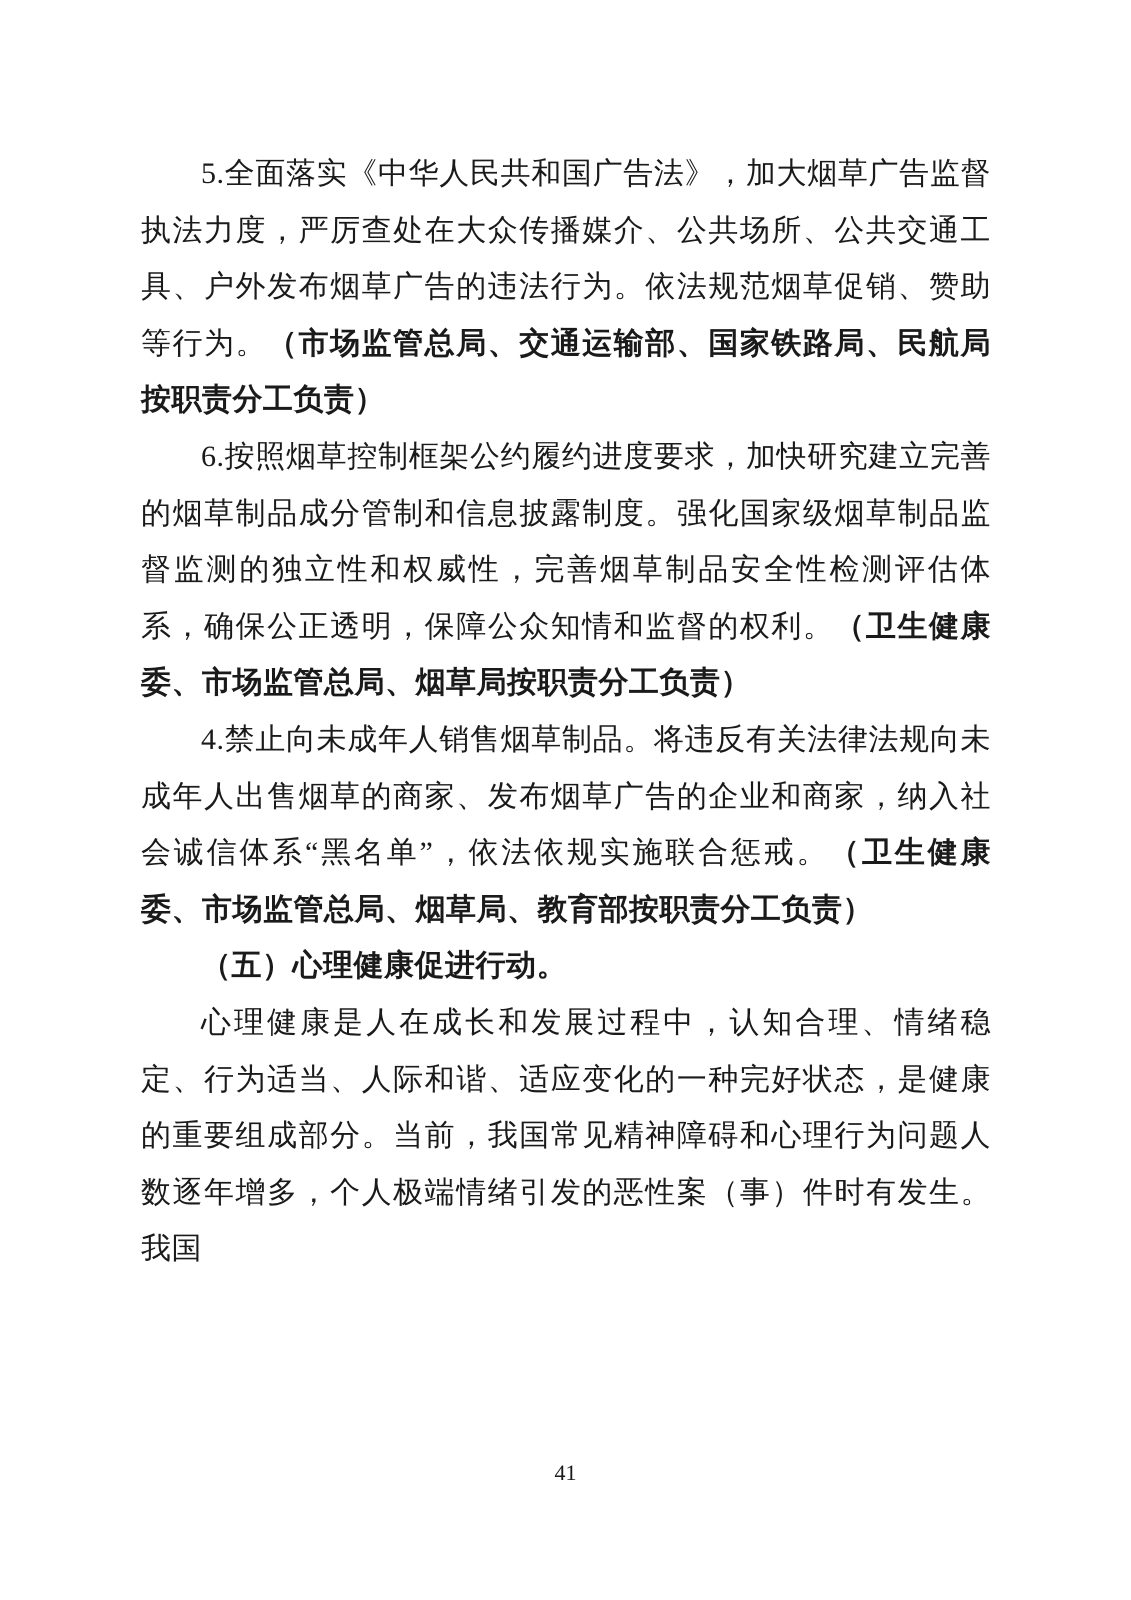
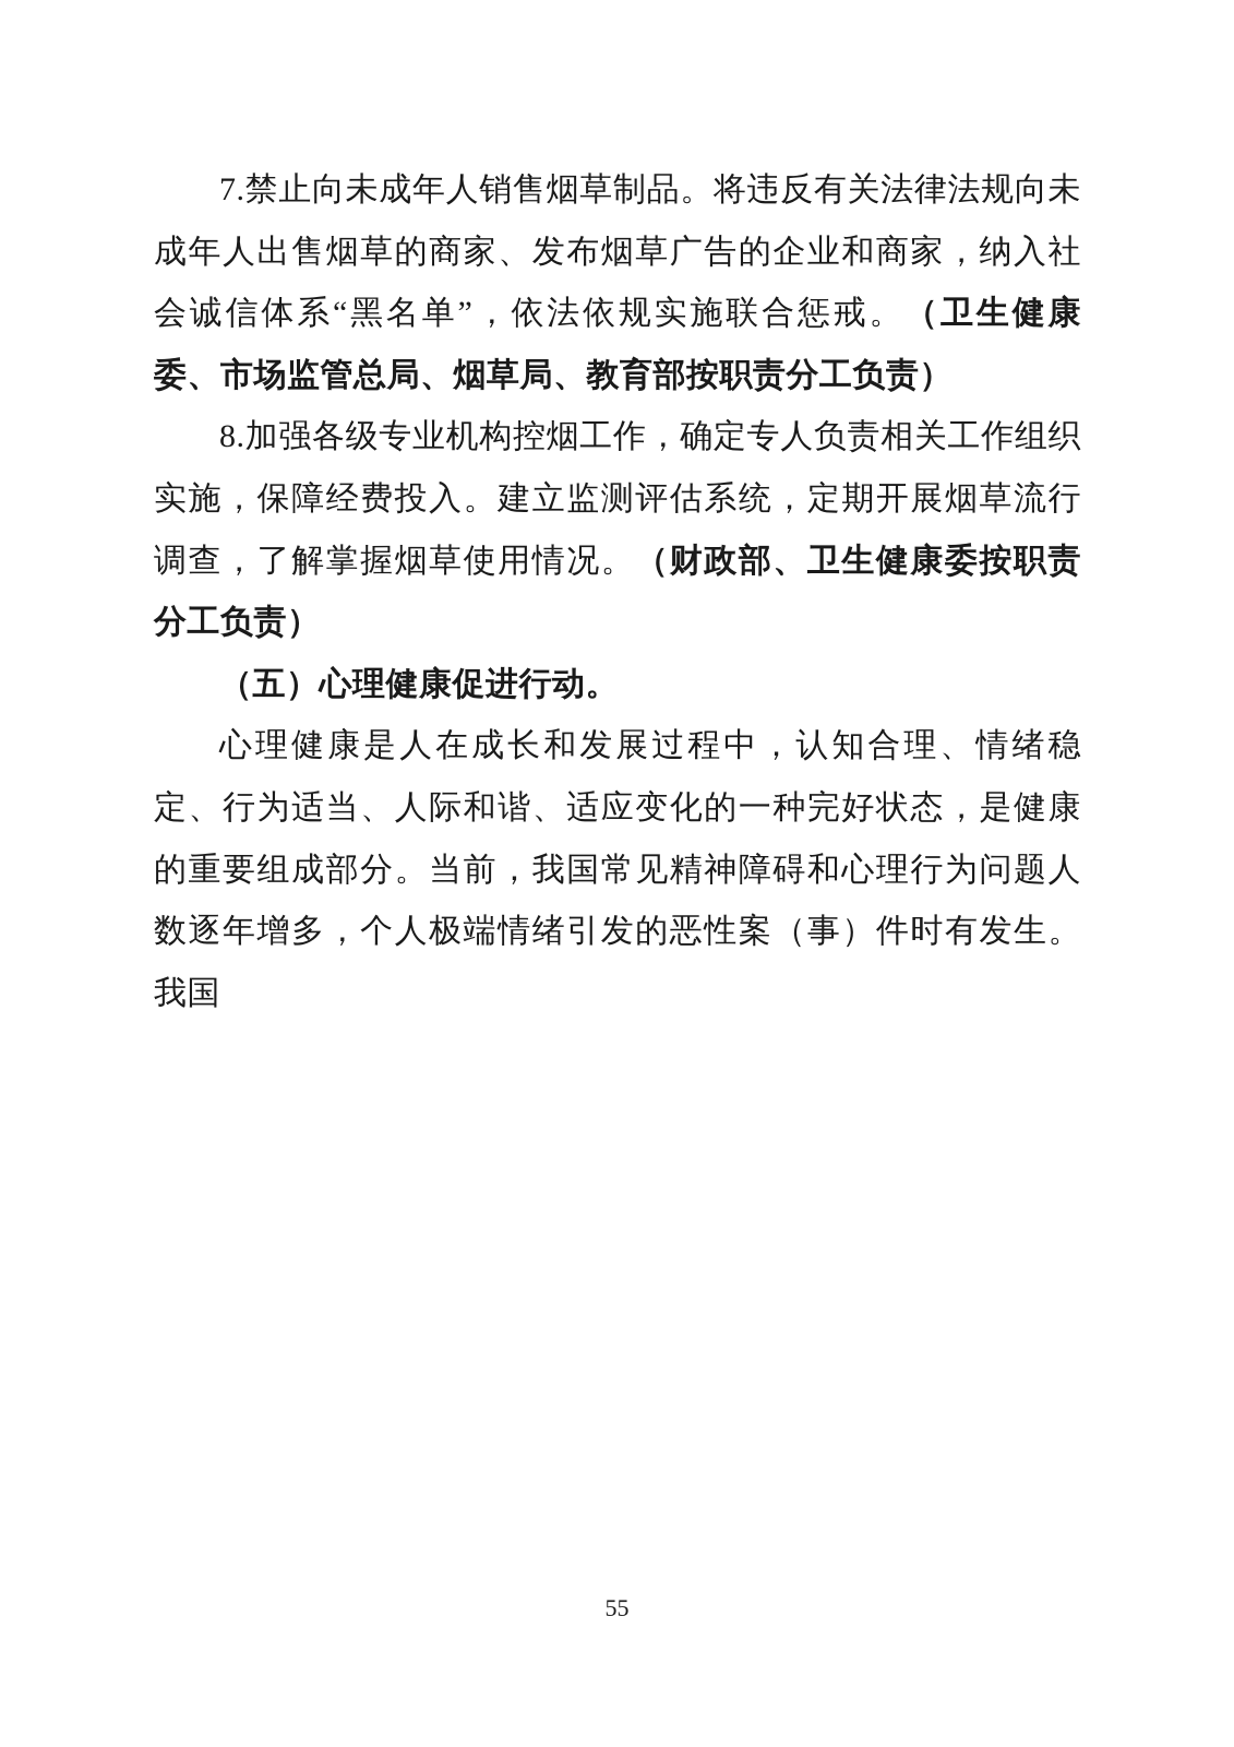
- 5.全面落实《中华人民共和国广告法》，加大烟草广告监督执法力度，严厉查处在大众传播媒介、公共场所、公共交通工具、户外发布烟草广告的违法行为。依法规范烟草促销、赞助等行为。（市场监管总局、交通运输部、国家铁路局、民航局按职责分工负责）
- 6.按照烟草控制框架公约履约进度要求，加快研究建立完善的烟草制品成分管制和信息披露制度。强化国家级烟草制品监督监测的独立性和权威性，完善烟草制品安全性检测评估体系，确保公正透明，保障公众知情和监督的权利。（卫生健康委、市场监管总局、烟草局按职责分工负责）
- 4.禁止向未成年人销售烟草制品。将违反有关法律法规向未成年人出售烟草的商家、发布烟草广告的企业和商家，纳入社会诚信体系“黑名单”，依法依规实施联合惩戒。（卫生健康委、市场监管总局、烟草局、教育部按职责分工负责）
+ 7.禁止向未成年人销售烟草制品。将违反有关法律法规向未成年人出售烟草的商家、发布烟草广告的企业和商家，纳入社会诚信体系“黑名单”，依法依规实施联合惩戒。（卫生健康委、市场监管总局、烟草局、教育部按职责分工负责）
+ 8.加强各级专业机构控烟工作，确定专人负责相关工作组织实施，保障经费投入。建立监测评估系统，定期开展烟草流行调查，了解掌握烟草使用情况。（财政部、卫生健康委按职责分工负责）
  （五）心理健康促进行动。
  心理健康是人在成长和发展过程中，认知合理、情绪稳定、行为适当、人际和谐、适应变化的一种完好状态，是健康的重要组成部分。当前，我国常见精神障碍和心理行为问题人数逐年增多，个人极端情绪引发的恶性案（事）件时有发生。我国
- 41
+ 55
